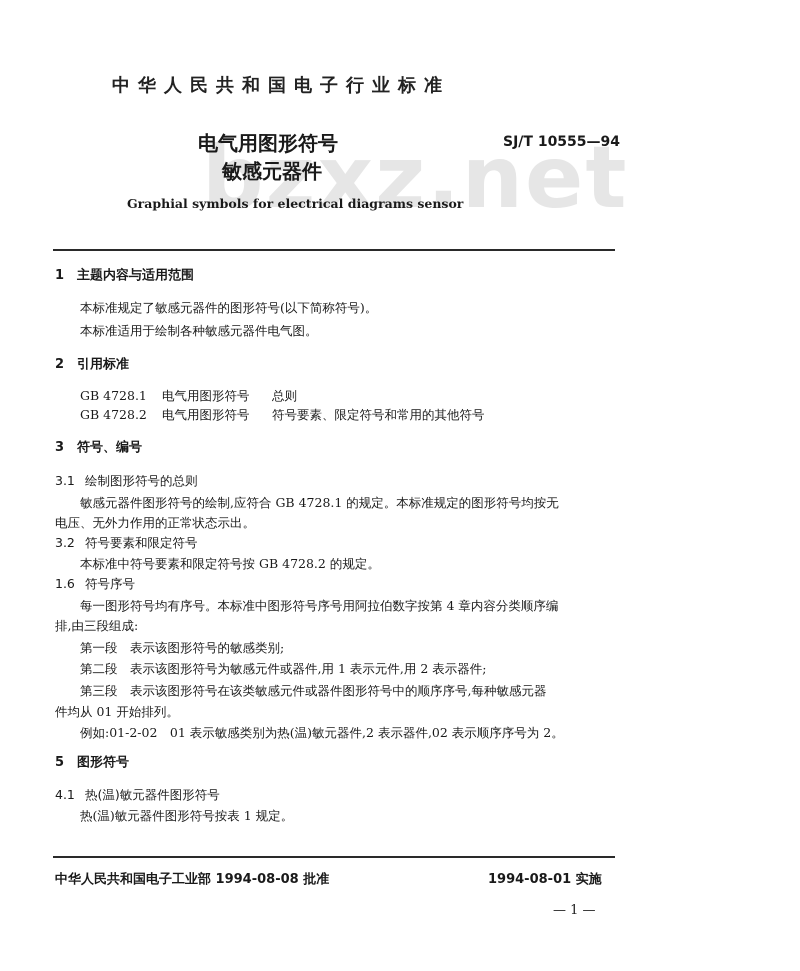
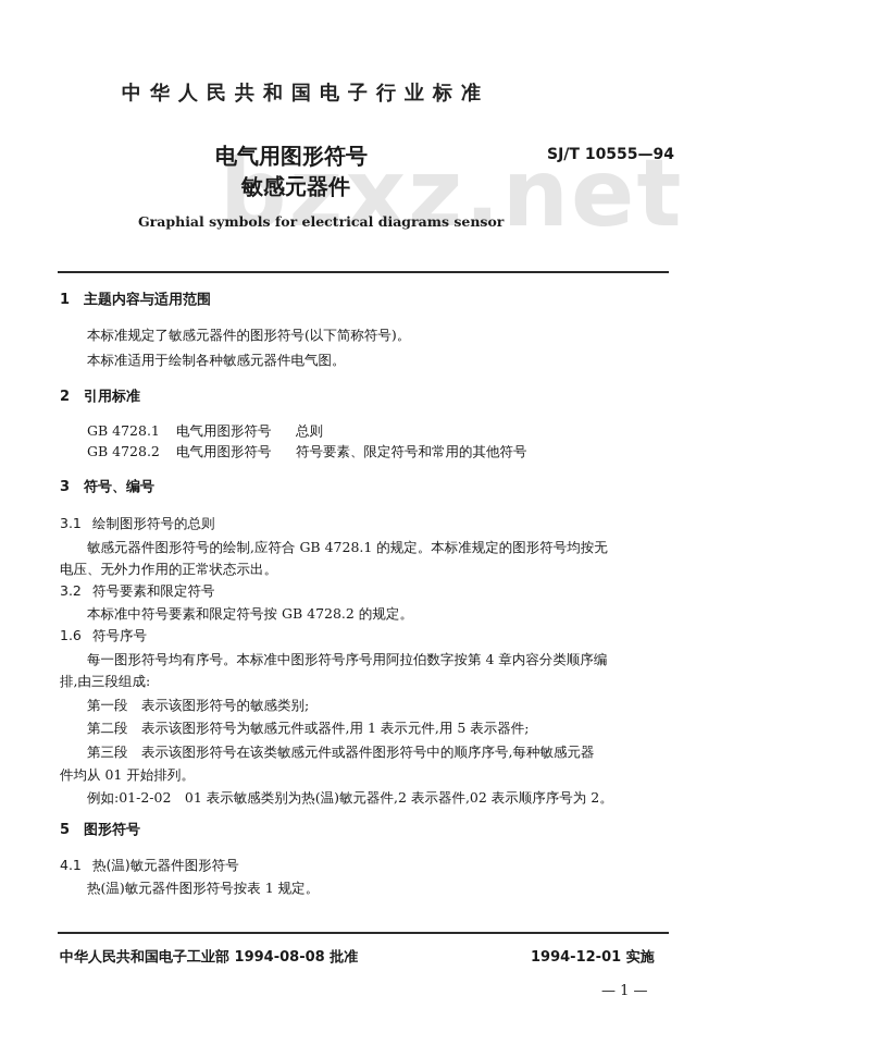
  中华人民共和国电子行业标准
  bzxz.net
  电气用图形符号
  敏感元器件
  SJ/T 10555—94
  Graphial symbols for electrical diagrams sensor
  1 主题内容与适用范围
  本标准规定了敏感元器件的图形符号(以下简称符号)。
  本标准适用于绘制各种敏感元器件电气图。
  2 引用标准
  GB 4728.1 电气用图形符号 总则
  GB 4728.2 电气用图形符号 符号要素、限定符号和常用的其他符号
  3 符号、编号
  3.1 绘制图形符号的总则
  敏感元器件图形符号的绘制,应符合 GB 4728.1 的规定。本标准规定的图形符号均按无
  电压、无外力作用的正常状态示出。
  3.2 符号要素和限定符号
  本标准中符号要素和限定符号按 GB 4728.2 的规定。
  1.6 符号序号
  每一图形符号均有序号。本标准中图形符号序号用阿拉伯数字按第 4 章内容分类顺序编
  排,由三段组成:
  第一段 表示该图形符号的敏感类别;
- 第二段 表示该图形符号为敏感元件或器件,用 1 表示元件,用 2 表示器件;
+ 第二段 表示该图形符号为敏感元件或器件,用 1 表示元件,用 5 表示器件;
  第三段 表示该图形符号在该类敏感元件或器件图形符号中的顺序序号,每种敏感元器
  件均从 01 开始排列。
  例如:01-2-02 01 表示敏感类别为热(温)敏元器件,2 表示器件,02 表示顺序序号为 2。
  5 图形符号
  4.1 热(温)敏元器件图形符号
  热(温)敏元器件图形符号按表 1 规定。
  中华人民共和国电子工业部 1994-08-08 批准
- 1994-08-01 实施
+ 1994-12-01 实施
  — 1 —
